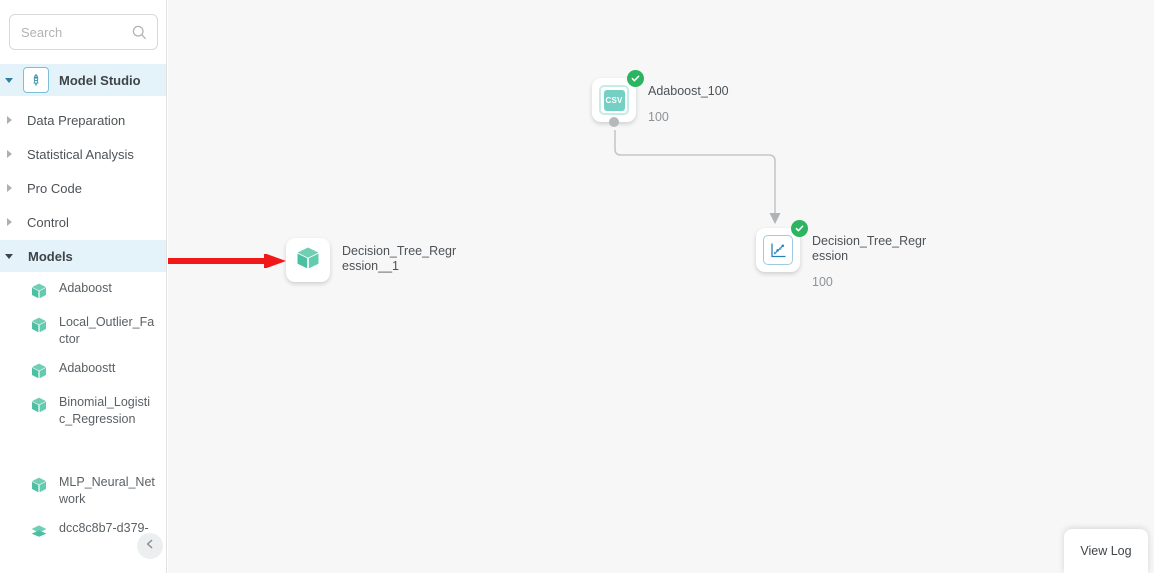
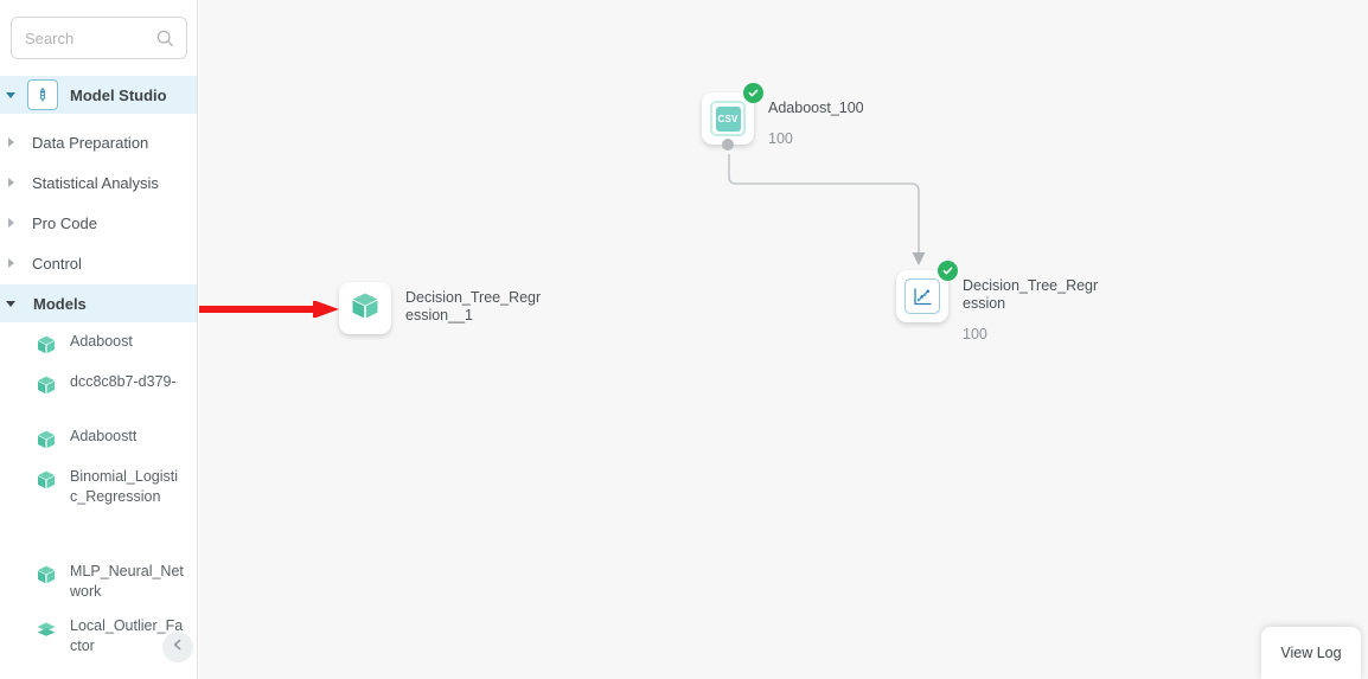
  Search
  Model Studio
  Data Preparation
  Statistical Analysis
  Pro Code
  Control
  Models
  Adaboost
- Local_Outlier_Factor
+ dcc8c8b7-d379-
  Adaboostt
  Binomial_Logistic_Regression
  MLP_Neural_Network
- dcc8c8b7-d379-
+ Local_Outlier_Factor
  CSV
  Adaboost_100
  100
  Decision_Tree_Regression
  100
  Decision_Tree_Regression__1
  View Log
